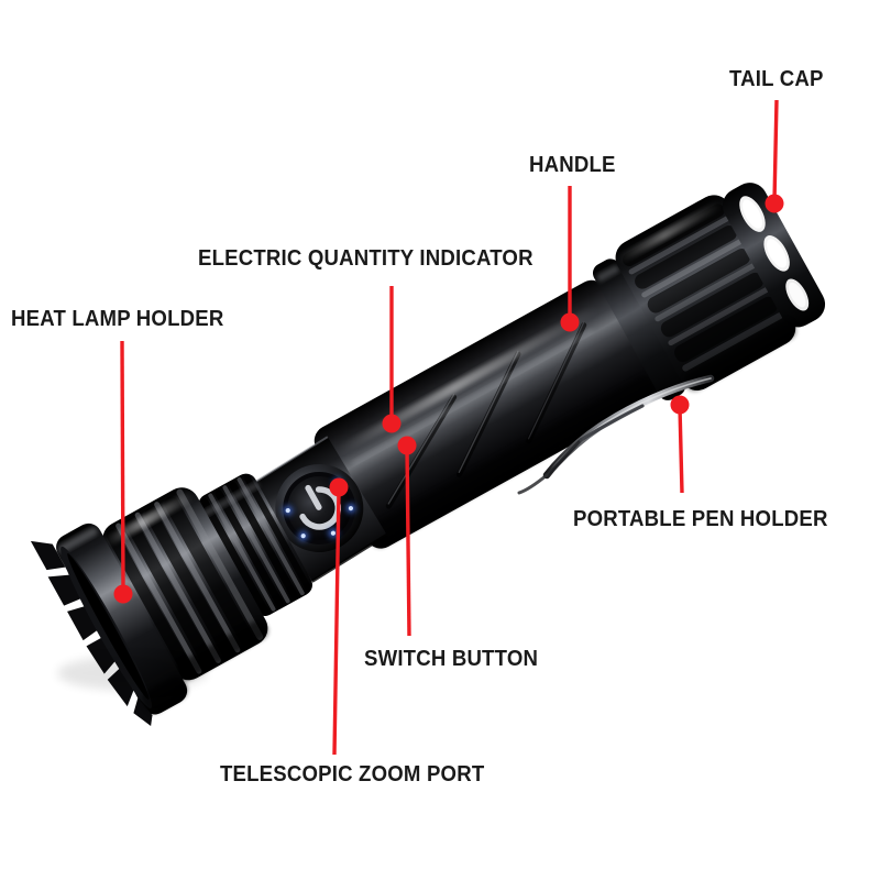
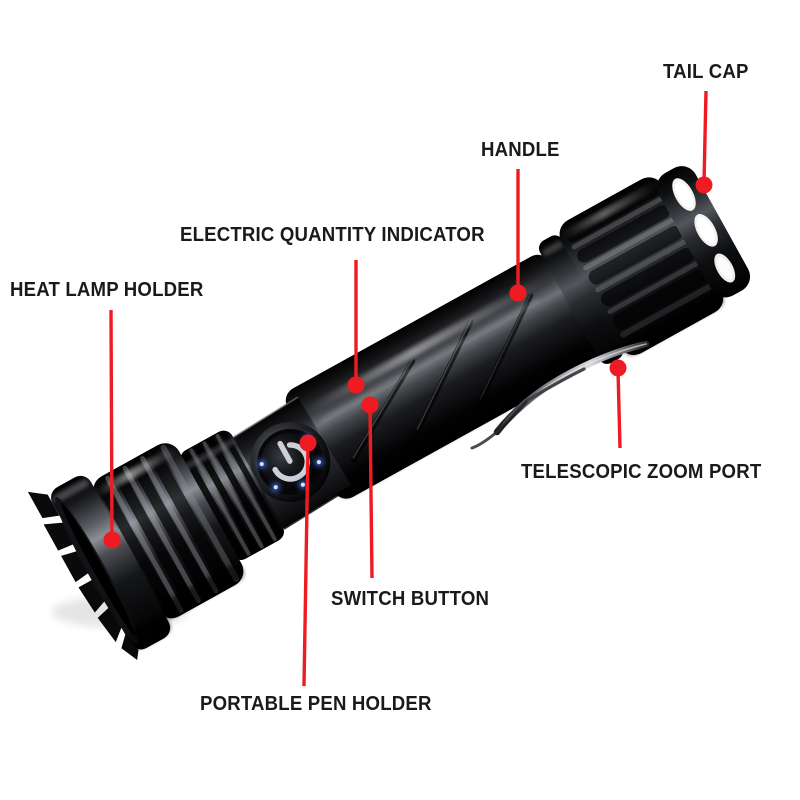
  HEAT LAMP HOLDER
  ELECTRIC QUANTITY INDICATOR
  HANDLE
  TAIL CAP
- PORTABLE PEN HOLDER
+ TELESCOPIC ZOOM PORT
  SWITCH BUTTON
- TELESCOPIC ZOOM PORT
+ PORTABLE PEN HOLDER
